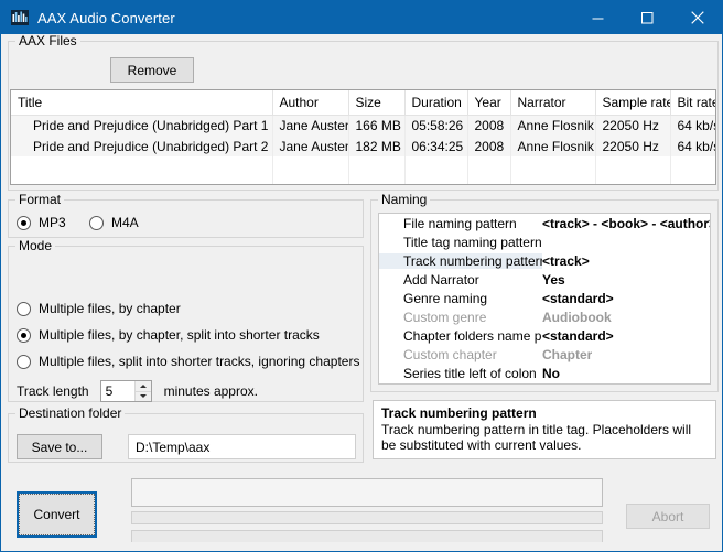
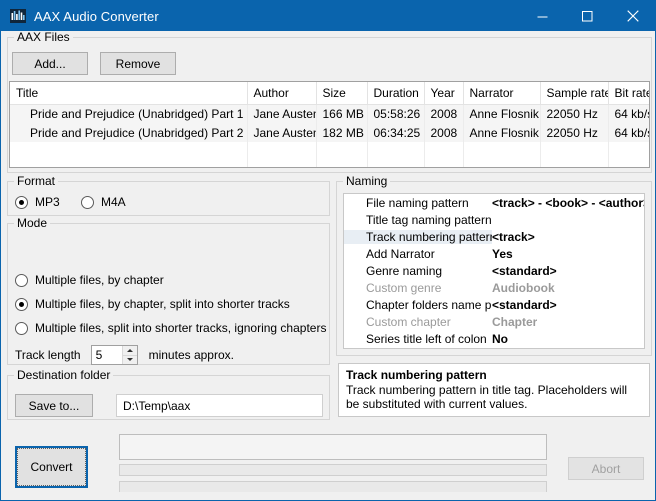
  AAX Audio Converter
  AAX Files
+ Add...
  Remove
  Title	Author	Size	Duration	Year	Narrator	Sample rat	Bit rat
  Pride and Prejudice (Unabridged) Part 1	Jane Auste	166 MB	05:58:26	2008	Anne Flosnik	22050 Hz	64 kb/
  Pride and Prejudice (Unabridged) Part 2	Jane Auste	182 MB	06:34:25	2008	Anne Flosnik	22050 Hz	64 kb/
  Format
  MP3
  M4A
  Mode
  Multiple files, by chapter
  Multiple files, by chapter, split into shorter tracks
  Multiple files, split into shorter tracks, ignoring chapters
  Track length
  5
  minutes approx.
  Destination folder
  Save to...
  D:\Temp\aax
  Naming
  File naming pattern
  <track> - <book> - <author
  Title tag naming pattern
  Track numbering patter
  <track>
  Add Narrator
  Yes
  Genre naming
  <standard>
  Custom genre
  Audiobook
  Chapter folders name p
  <standard>
  Custom chapter
  Chapter
  Series title left of colon
  No
  Track numbering pattern
  Track numbering pattern in title tag. Placeholders will be substituted with current values.
  Convert
  Abort
